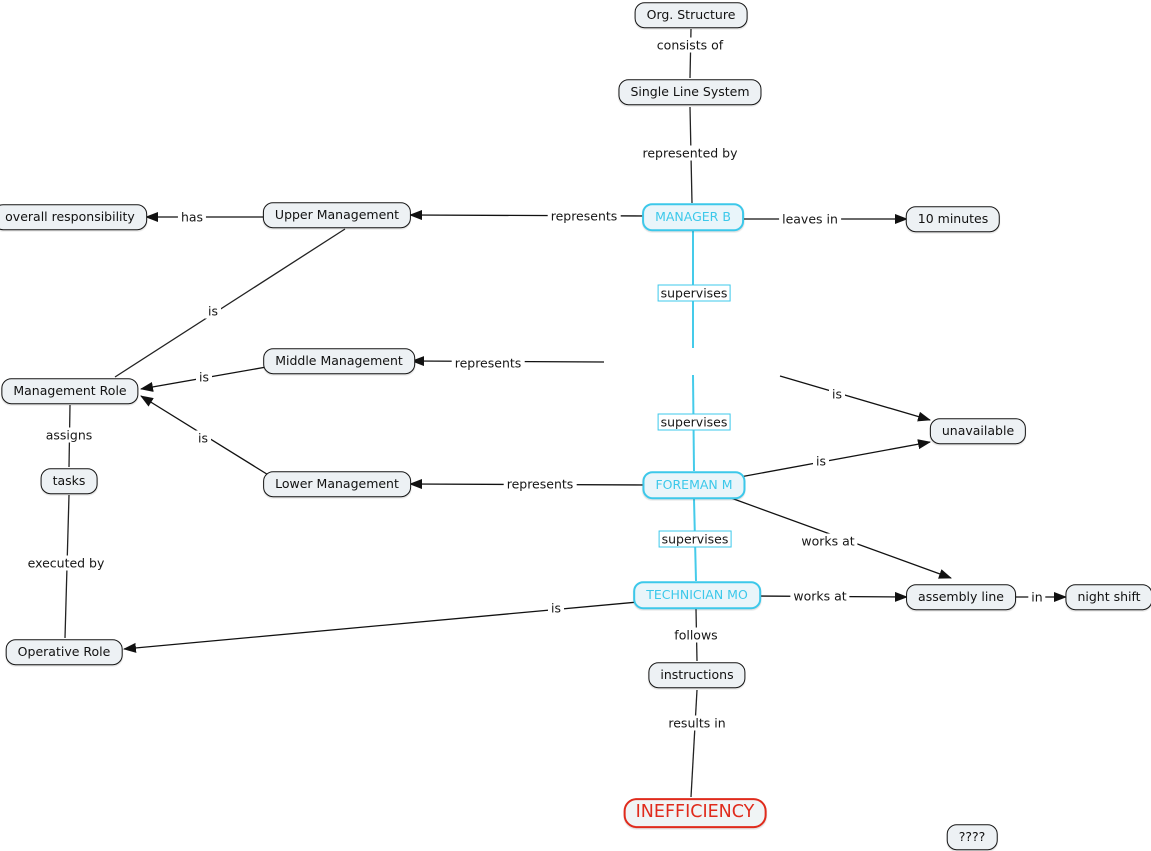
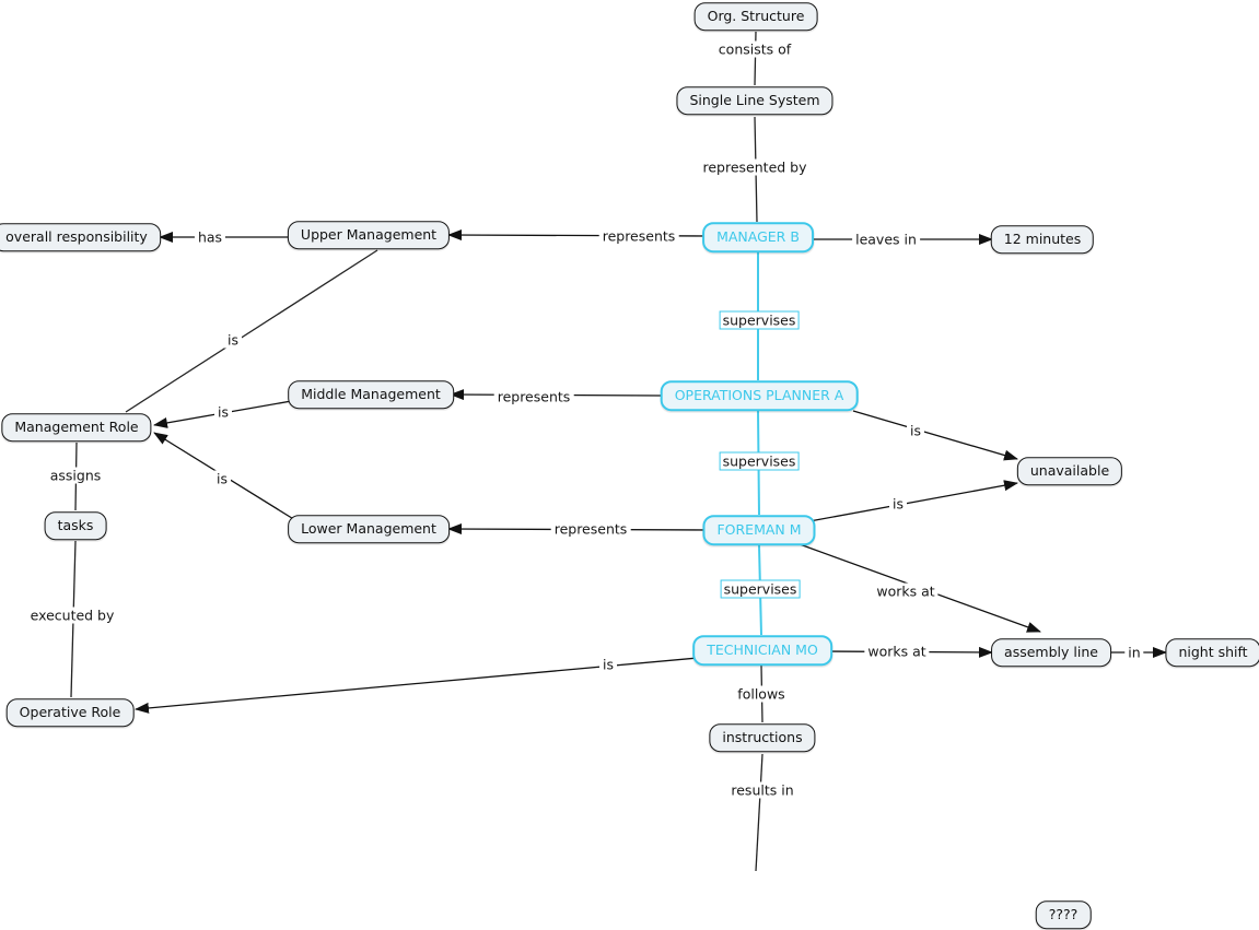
  Org. Structure
  Single Line System
  overall responsibility
  Upper Management
  MANAGER B
- 10 minutes
+ 12 minutes
  Middle Management
+ OPERATIONS PLANNER A
  Management Role
  unavailable
  tasks
  Lower Management
  FOREMAN M
  TECHNICIAN MO
  assembly line
  night shift
  Operative Role
  instructions
- INEFFICIENCY
  ????
  consists of
  represented by
  represents
  has
  leaves in
  supervises
  is
  represents
  is
  is
  supervises
  assigns
  is
  is
  represents
  supervises
  works at
  executed by
  works at
  in
  is
  follows
  results in
